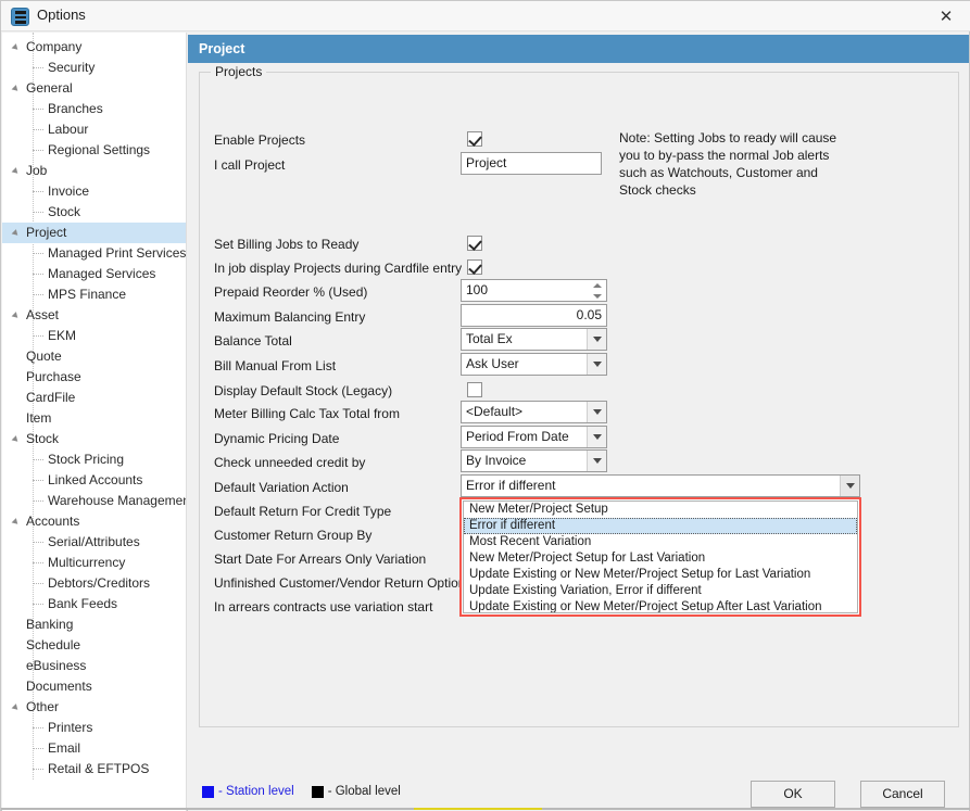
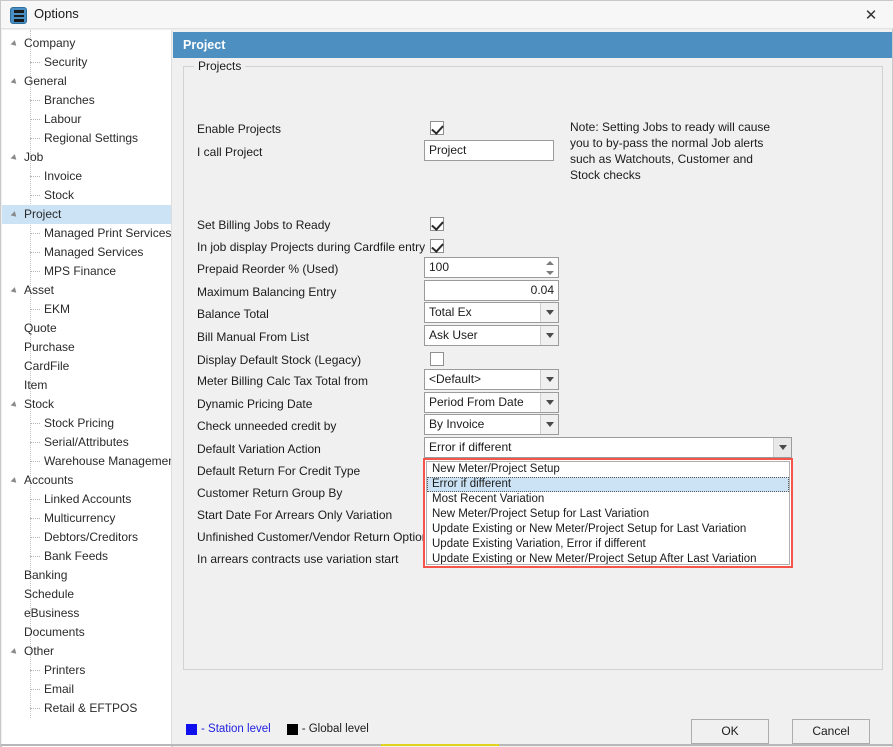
  Options
  ✕
  Company
  Security
  General
  Branches
  Labour
  Regional Settings
  Job
  Invoice
  Stock
  Project
  Managed Print Services
  Managed Services
  MPS Finance
  Asset
  EKM
  Quote
  Purchase
  CardFile
  Item
  Stock
  Stock Pricing
- Linked Accounts
+ Serial/Attributes
  Warehouse Manageme
  Accounts
- Serial/Attributes
+ Linked Accounts
  Multicurrency
  Debtors/Creditors
  Bank Feeds
  Banking
  Schedule
  eBusiness
  Documents
  Other
  Printers
  Email
  Retail & EFTPOS
  Project
  Projects
  Enable Projects
  I call Project
  Project
  Note: Setting Jobs to ready will cause you to by-pass the normal Job alerts such as Watchouts, Customer and Stock checks
  Set Billing Jobs to Ready
  In job display Projects during Cardfile entry
  Prepaid Reorder % (Used)
  100
  Maximum Balancing Entry
- 0.05
+ 0.04
  Balance Total
  Total Ex
  Bill Manual From List
  Ask User
  Display Default Stock (Legacy)
  Meter Billing Calc Tax Total from
  <Default>
  Dynamic Pricing Date
  Period From Date
  Check unneeded credit by
  By Invoice
  Default Variation Action
  Error if different
  Default Return For Credit Type
  Customer Return Group By
  Start Date For Arrears Only Variation
  Unfinished Customer/Vendor Return Optio
  In arrears contracts use variation start
  New Meter/Project Setup
  Error if different
  Most Recent Variation
  New Meter/Project Setup for Last Variation
  Update Existing or New Meter/Project Setup for Last Variation
  Update Existing Variation, Error if different
  Update Existing or New Meter/Project Setup After Last Variation
  - Station level
  - Global level
  OK
  Cancel
